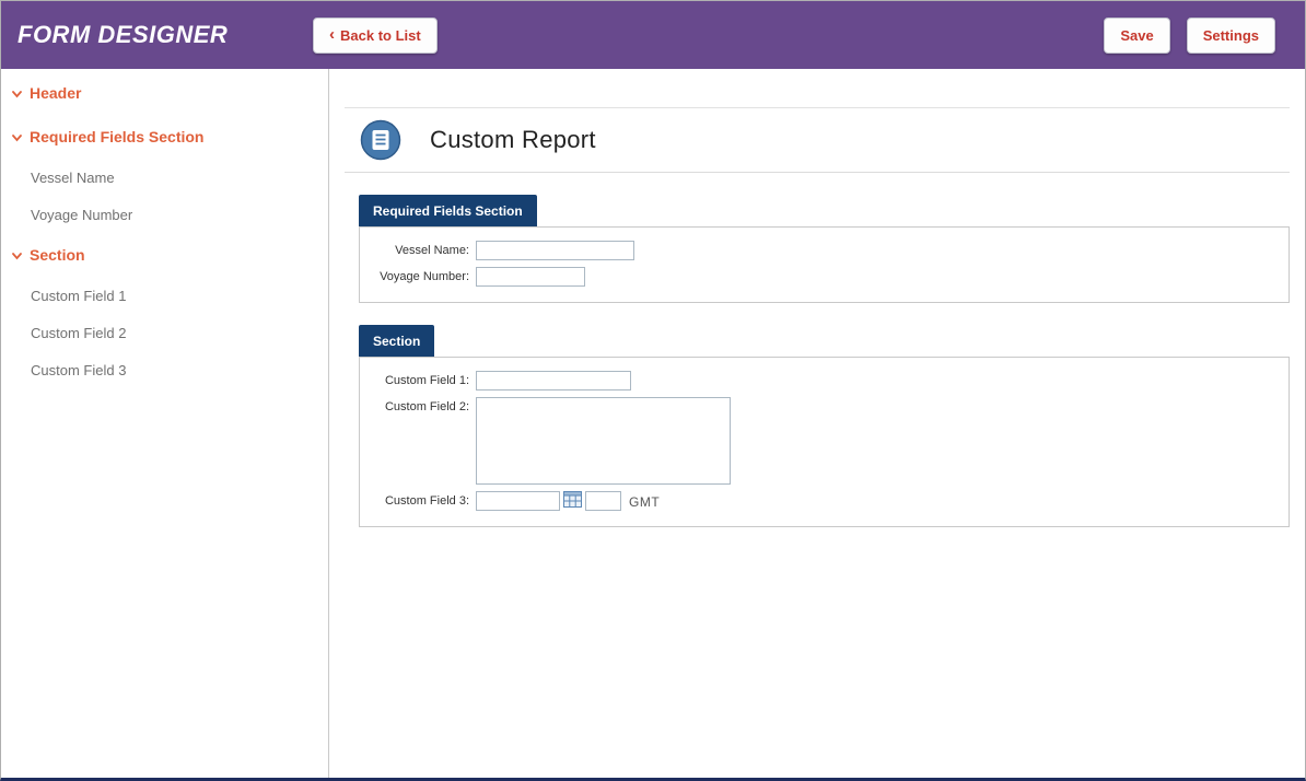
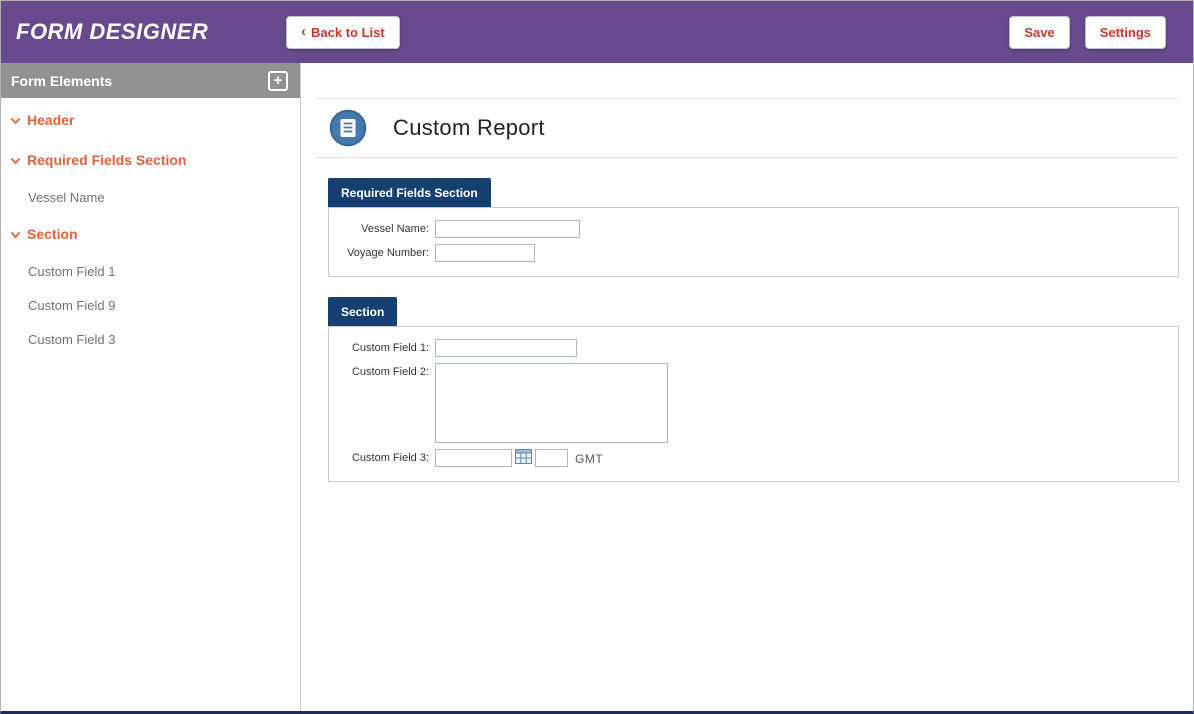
  FORM DESIGNER
  ‹
  Back to List
  Save
  Settings
+ Form Elements
+ +
  Header
  Required Fields Section
  Vessel Name
- Voyage Number
  Section
  Custom Field 1
- Custom Field 2
+ Custom Field 9
  Custom Field 3
  Custom Report
  Required Fields Section
  Vessel Name:
  Voyage Number:
  Section
  Custom Field 1:
  Custom Field 2:
  Custom Field 3:
  GMT
